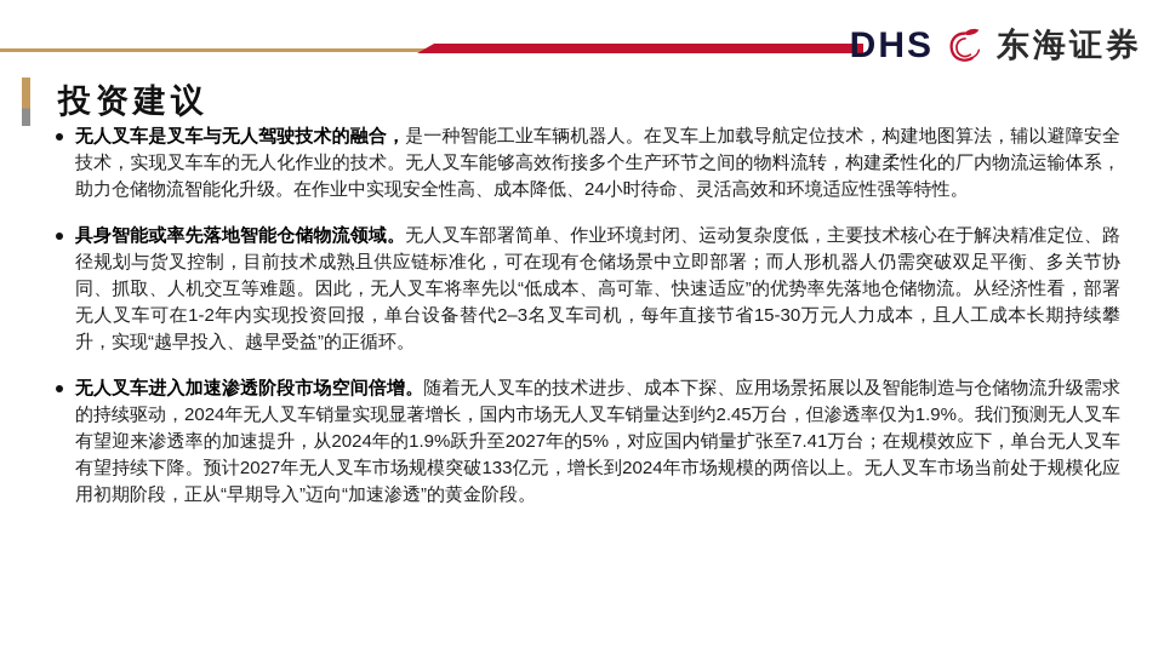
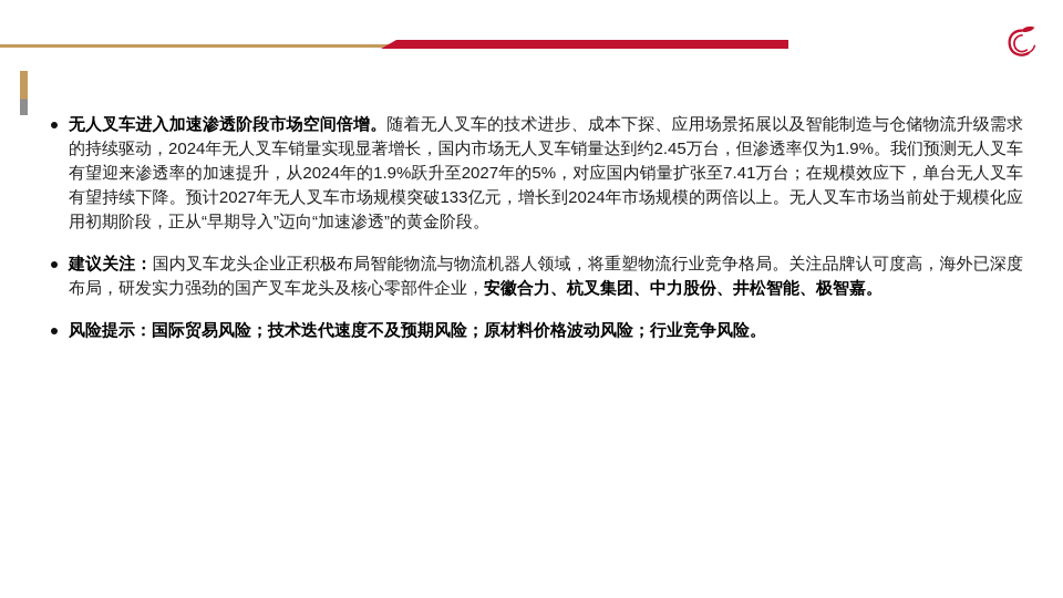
- DHS
- 东海证券
- 投资建议
- 无人叉车是叉车与无人驾驶技术的融合，是一种智能工业车辆机器人。在叉车上加载导航定位技术，构建地图算法，辅以避障安全技术，实现叉车车的无人化作业的技术。无人叉车能够高效衔接多个生产环节之间的物料流转，构建柔性化的厂内物流运输体系，助力仓储物流智能化升级。在作业中实现安全性高、成本降低、24小时待命、灵活高效和环境适应性强等特性。
- 具身智能或率先落地智能仓储物流领域。无人叉车部署简单、作业环境封闭、运动复杂度低，主要技术核心在于解决精准定位、路径规划与货叉控制，目前技术成熟且供应链标准化，可在现有仓储场景中立即部署；而人形机器人仍需突破双足平衡、多关节协同、抓取、人机交互等难题。因此，无人叉车将率先以“低成本、高可靠、快速适应”的优势率先落地仓储物流。从经济性看，部署无人叉车可在1-2年内实现投资回报，单台设备替代2–3名叉车司机，每年直接节省15-30万元人力成本，且人工成本长期持续攀升，实现“越早投入、越早受益”的正循环。
  无人叉车进入加速渗透阶段市场空间倍增。随着无人叉车的技术进步、成本下探、应用场景拓展以及智能制造与仓储物流升级需求的持续驱动，2024年无人叉车销量实现显著增长，国内市场无人叉车销量达到约2.45万台，但渗透率仅为1.9%。我们预测无人叉车有望迎来渗透率的加速提升，从2024年的1.9%跃升至2027年的5%，对应国内销量扩张至7.41万台；在规模效应下，单台无人叉车有望持续下降。预计2027年无人叉车市场规模突破133亿元，增长到2024年市场规模的两倍以上。无人叉车市场当前处于规模化应用初期阶段，正从“早期导入”迈向“加速渗透”的黄金阶段。
+ 建议关注：国内叉车龙头企业正积极布局智能物流与物流机器人领域，将重塑物流行业竞争格局。关注品牌认可度高，海外已深度布局，研发实力强劲的国产叉车龙头及核心零部件企业，安徽合力、杭叉集团、中力股份、井松智能、极智嘉。
+ 风险提示：国际贸易风险；技术迭代速度不及预期风险；原材料价格波动风险；行业竞争风险。
